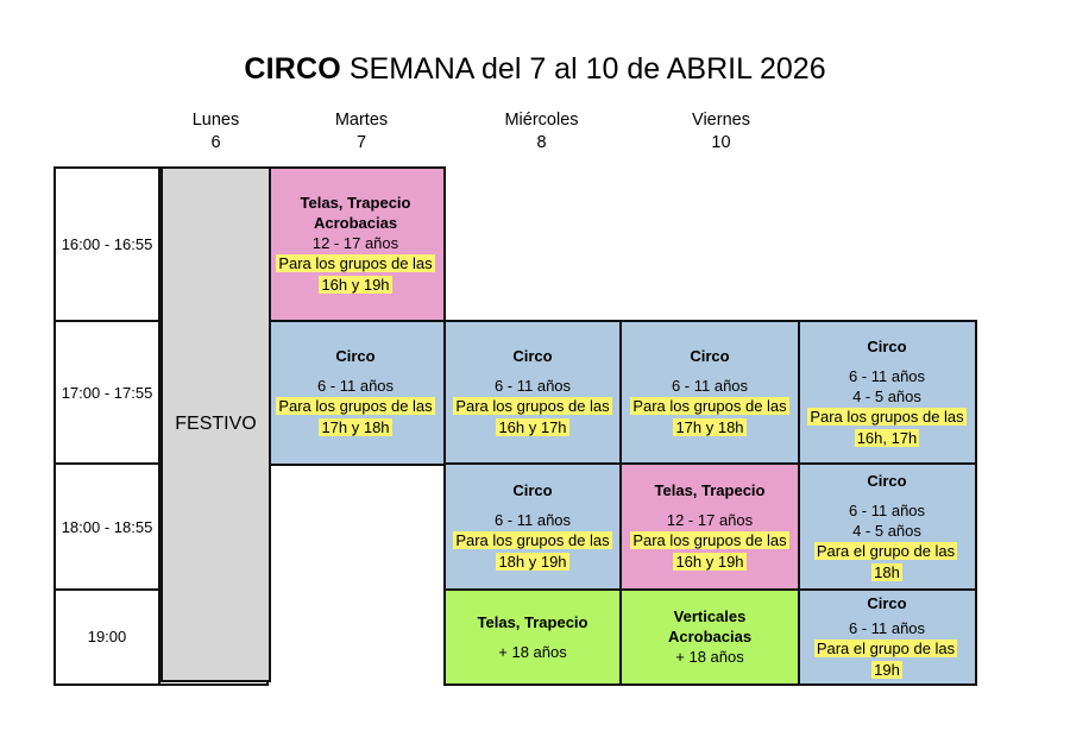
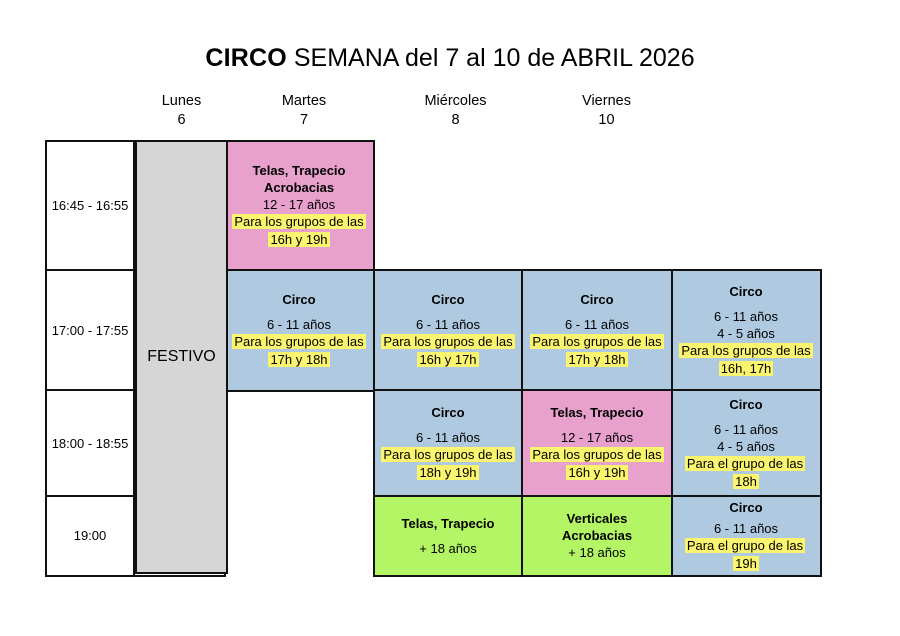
  CIRCO SEMANA del 7 al 10 de ABRIL 2026
  Lunes
  6
  Martes
  7
  Miércoles
  8
  Viernes
  10
- 16:00 - 16:55
+ 16:45 - 16:55
  Telas, Trapecio
  Acrobacias
  12 - 17 años
  Para los grupos de las
  16h y 19h
  17:00 - 17:55
  Circo
  6 - 11 años
  Para los grupos de las
  17h y 18h
  Circo
  6 - 11 años
  Para los grupos de las
  16h y 17h
  Circo
  6 - 11 años
  Para los grupos de las
  17h y 18h
  Circo
  6 - 11 años
  4 - 5 años
  Para los grupos de las
  16h, 17h
  18:00 - 18:55
  Circo
  6 - 11 años
  Para los grupos de las
  18h y 19h
  Telas, Trapecio
  12 - 17 años
  Para los grupos de las
  16h y 19h
  Circo
  6 - 11 años
  4 - 5 años
  Para el grupo de las 18h
  19:00
  Telas, Trapecio
  + 18 años
  Verticales
  Acrobacias
  + 18 años
  Circo
  6 - 11 años
  Para el grupo de las 19h
  FESTIVO
